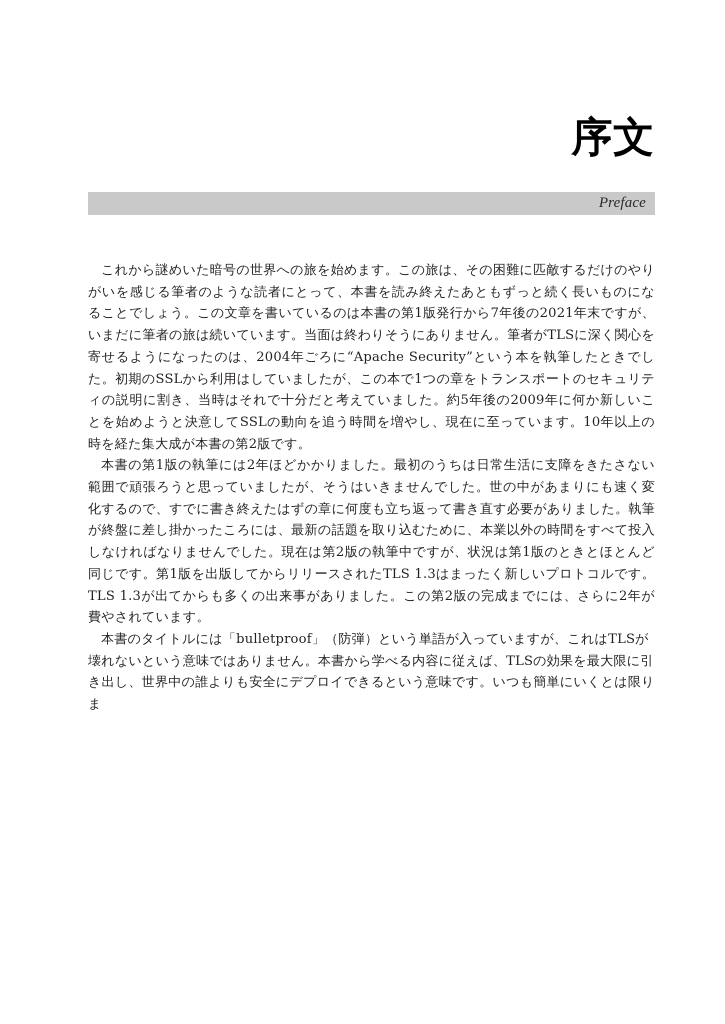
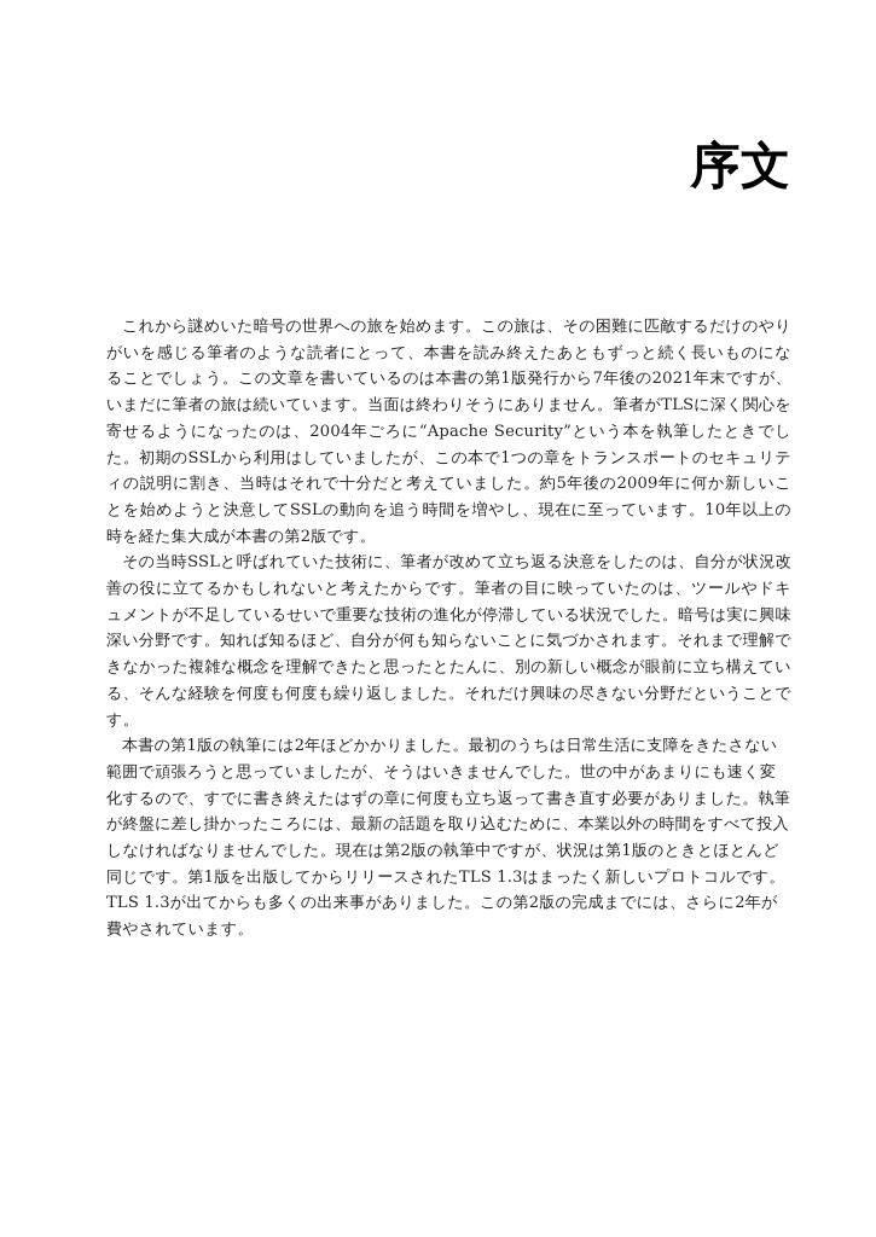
  序文
- Preface
  これから謎めいた暗号の世界への旅を始めます。この旅は、その困難に匹敵するだけのやりがいを感じる筆者のような読者にとって、本書を読み終えたあともずっと続く長いものになることでしょう。この文章を書いているのは本書の第1版発行から7年後の2021年末ですが、いまだに筆者の旅は続いています。当面は終わりそうにありません。筆者がTLSに深く関心を寄せるようになったのは、2004年ごろに“Apache Security”という本を執筆したときでした。初期のSSLから利用はしていましたが、この本で1つの章をトランスポートのセキュリティの説明に割き、当時はそれで十分だと考えていました。約5年後の2009年に何か新しいことを始めようと決意してSSLの動向を追う時間を増やし、現在に至っています。10年以上の時を経た集大成が本書の第2版です。
+ その当時SSLと呼ばれていた技術に、筆者が改めて立ち返る決意をしたのは、自分が状況改善の役に立てるかもしれないと考えたからです。筆者の目に映っていたのは、ツールやドキュメントが不足しているせいで重要な技術の進化が停滞している状況でした。暗号は実に興味深い分野です。知れば知るほど、自分が何も知らないことに気づかされます。それまで理解できなかった複雑な概念を理解できたと思ったとたんに、別の新しい概念が眼前に立ち構えている、そんな経験を何度も何度も繰り返しました。それだけ興味の尽きない分野だということです。
  本書の第1版の執筆には2年ほどかかりました。最初のうちは日常生活に支障をきたさない範囲で頑張ろうと思っていましたが、そうはいきませんでした。世の中があまりにも速く変化するので、すでに書き終えたはずの章に何度も立ち返って書き直す必要がありました。執筆が終盤に差し掛かったころには、最新の話題を取り込むために、本業以外の時間をすべて投入しなければなりませんでした。現在は第2版の執筆中ですが、状況は第1版のときとほとんど同じです。第1版を出版してからリリースされたTLS 1.3はまったく新しいプロトコルです。TLS 1.3が出てからも多くの出来事がありました。この第2版の完成までには、さらに2年が費やされています。
- 本書のタイトルには「bulletproof」（防弾）という単語が入っていますが、これはTLSが壊れないという意味ではありません。本書から学べる内容に従えば、TLSの効果を最大限に引き出し、世界中の誰よりも安全にデプロイできるという意味です。いつも簡単にいくとは限りま
